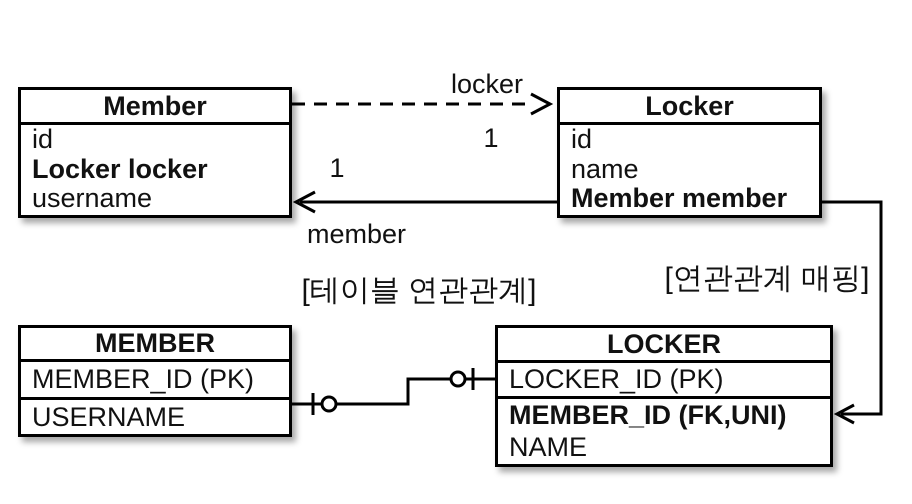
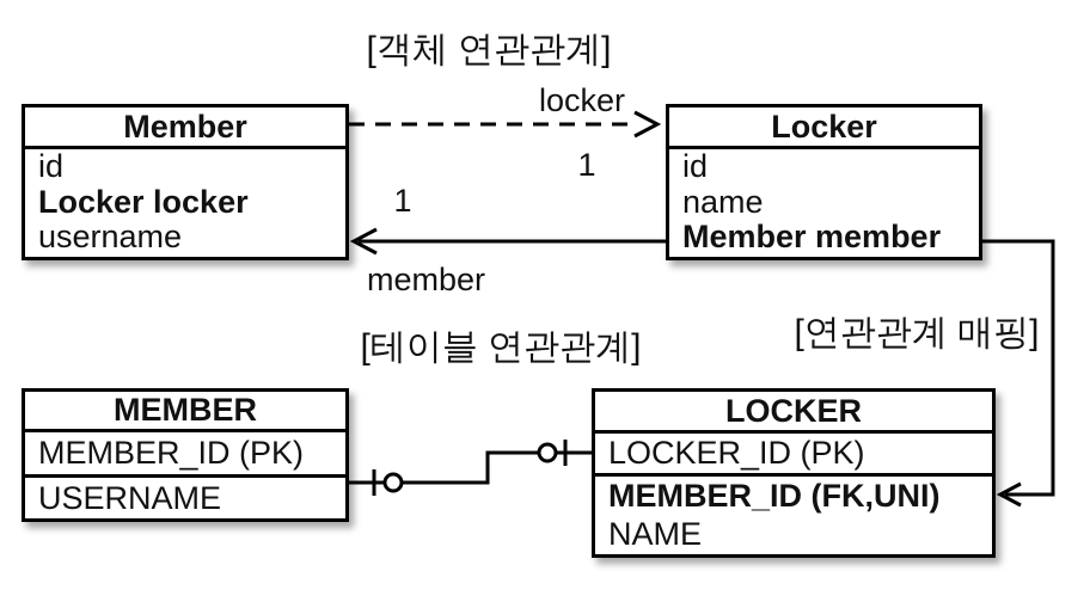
+ [객체 연관관계]
  [테이블 연관관계]
  [연관관계 매핑]
  locker
  1
  1
  member
  Member
  id
  Locker locker
  username
  Locker
  id
  name
  Member member
  MEMBER
  MEMBER_ID (PK)
  USERNAME
  LOCKER
  LOCKER_ID (PK)
  MEMBER_ID (FK,UNI)
  NAME
